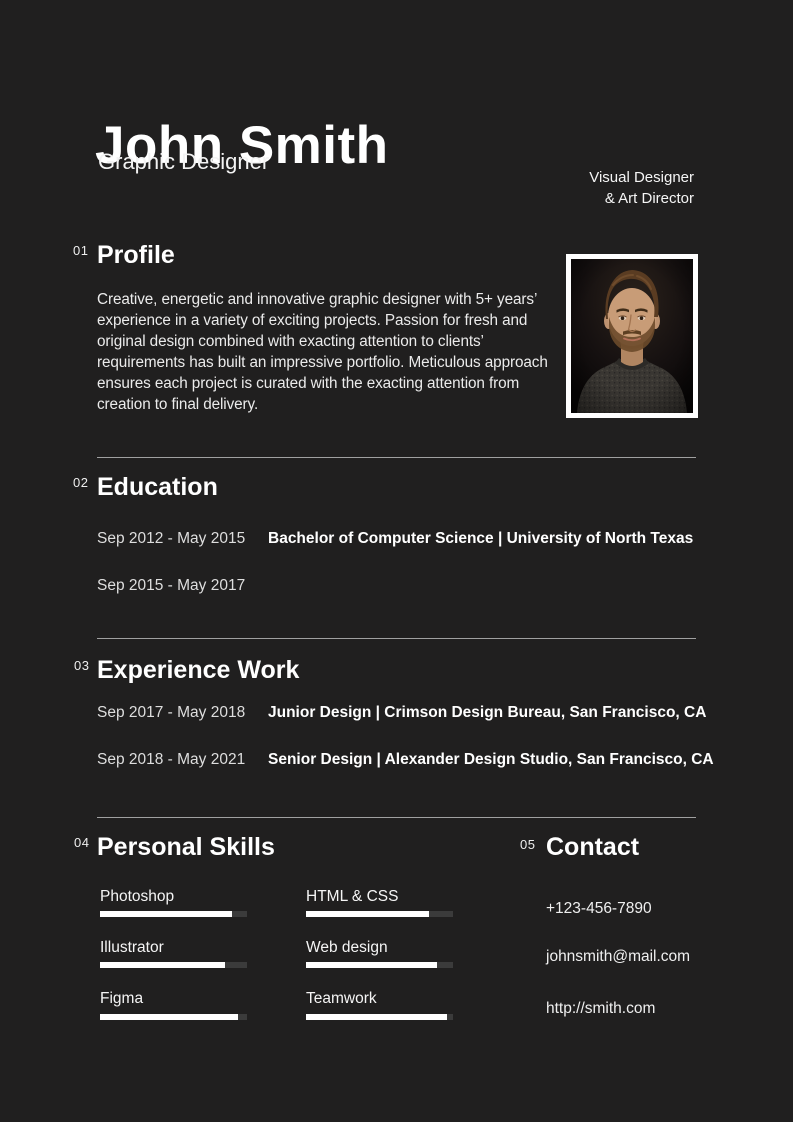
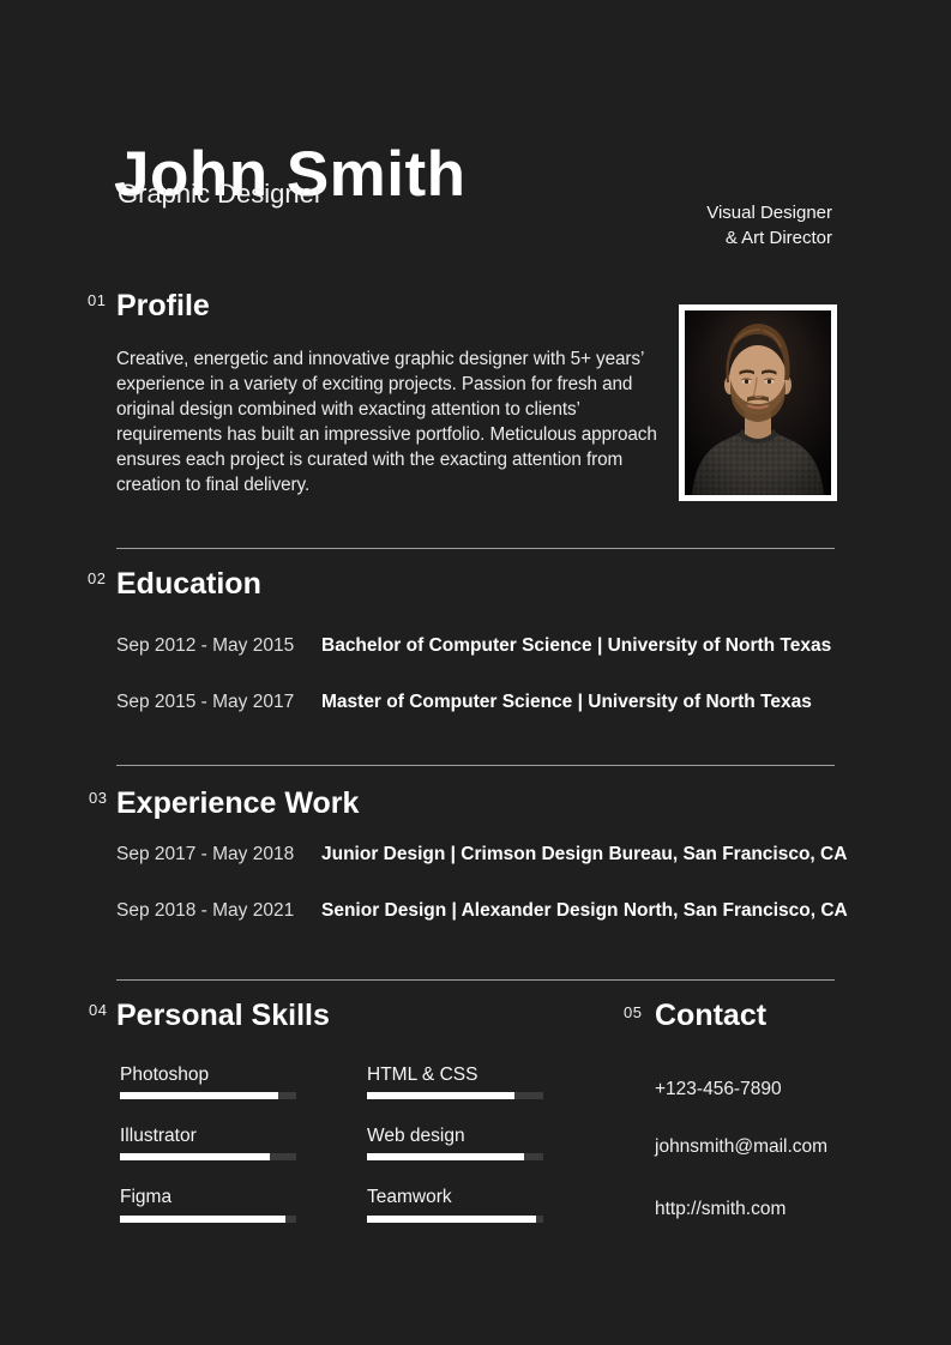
  John Smith
  Graphic Designer
  Visual Designer
  & Art Director
  01
  Profile
  Creative, energetic and innovative graphic designer with 5+ years’ experience in a variety of exciting projects. Passion for fresh and original design combined with exacting attention to clients’ requirements has built an impressive portfolio. Meticulous approach ensures each project is curated with the exacting attention from creation to final delivery.
  02
  Education
  Sep 2012 - May 2015
  Bachelor of Computer Science | University of North Texas
  Sep 2015 - May 2017
+ Master of Computer Science | University of North Texas
  03
  Experience Work
  Sep 2017 - May 2018
  Junior Design | Crimson Design Bureau, San Francisco, CA
  Sep 2018 - May 2021
- Senior Design | Alexander Design Studio, San Francisco, CA
+ Senior Design | Alexander Design North, San Francisco, CA
  04
  Personal Skills
  Photoshop
  Illustrator
  Figma
  HTML & CSS
  Web design
  Teamwork
  05
  Contact
  +123-456-7890
  johnsmith@mail.com
  http://smith.com
